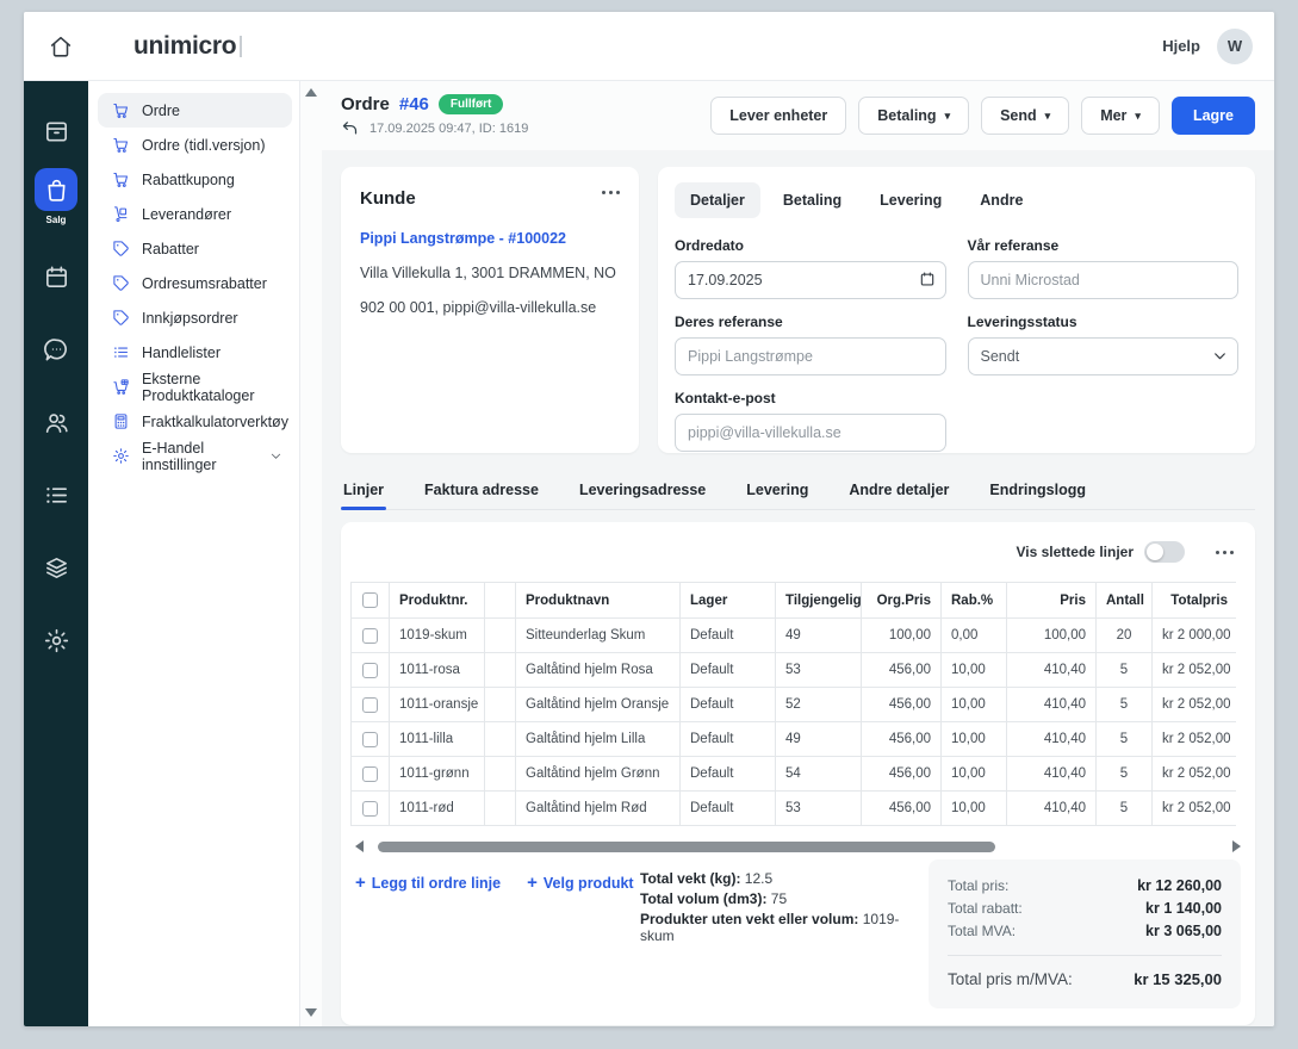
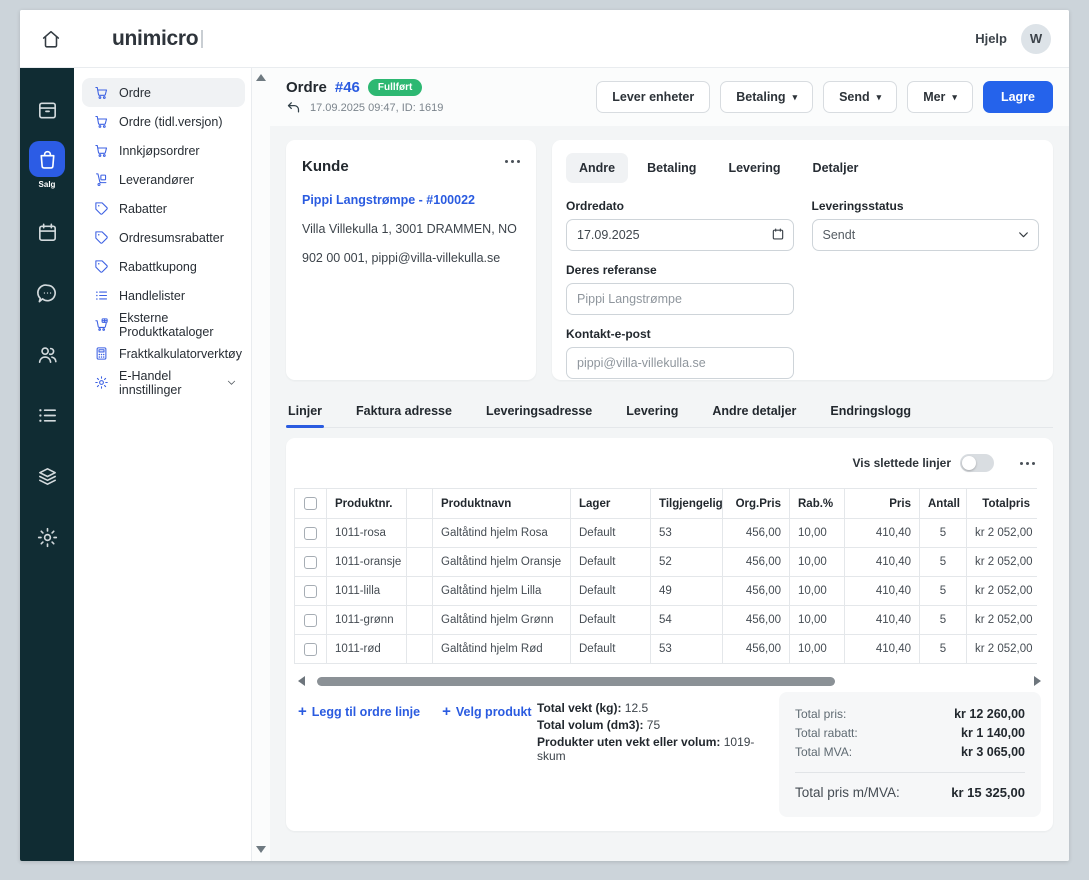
  unimicro
  Hjelp
  W
  Salg
  Ordre
  Ordre (tidl.versjon)
- Rabattkupong
+ Innkjøpsordrer
  Leverandører
  Rabatter
  Ordresumsrabatter
- Innkjøpsordrer
+ Rabattkupong
  Handlelister
  Eksterne Produktkataloger
  Fraktkalkulatorverktøy
  E-Handel innstillinger
  Ordre
  #46
  Fullført
  17.09.2025 09:47, ID: 1619
  Lever enheter
  Betaling
  ▾
  Send
  ▾
  Mer
  ▾
  Lagre
  Kunde
  Pippi Langstrømpe - #100022
  Villa Villekulla 1, 3001 DRAMMEN, NO
  902 00 001, pippi@villa-villekulla.se
- Detaljer
+ Andre
  Betaling
  Levering
- Andre
+ Detaljer
  Ordredato
  17.09.2025
  Deres referanse
  Pippi Langstrømpe
  Kontakt-e-post
  pippi@villa-villekulla.se
- Vår referanse
- Unni Microstad
  Leveringsstatus
  Sendt
  Linjer
  Faktura adresse
  Leveringsadresse
  Levering
  Andre detaljer
  Endringslogg
  Vis slettede linjer
  	Produktnr.		Produktnavn	Lager	Tilgjengelig	Org.Pris	Rab.%	Pris	Antall	Totalpris
- 	1019-skum		Sitteunderlag Skum	Default	49	100,00	0,00	100,00	20	kr 2 000,00
  	1011-rosa		Galtåtind hjelm Rosa	Default	53	456,00	10,00	410,40	5	kr 2 052,00
  	1011-oransje		Galtåtind hjelm Oransje	Default	52	456,00	10,00	410,40	5	kr 2 052,00
  	1011-lilla		Galtåtind hjelm Lilla	Default	49	456,00	10,00	410,40	5	kr 2 052,00
  	1011-grønn		Galtåtind hjelm Grønn	Default	54	456,00	10,00	410,40	5	kr 2 052,00
  	1011-rød		Galtåtind hjelm Rød	Default	53	456,00	10,00	410,40	5	kr 2 052,00
  +
  Legg til ordre linje
  +
  Velg produkt
  Total vekt (kg): 12.5
  Total volum (dm3): 75
  Produkter uten vekt eller volum: 1019-skum
  Total pris:
  kr 12 260,00
  Total rabatt:
  kr 1 140,00
  Total MVA:
  kr 3 065,00
  Total pris m/MVA:
  kr 15 325,00
